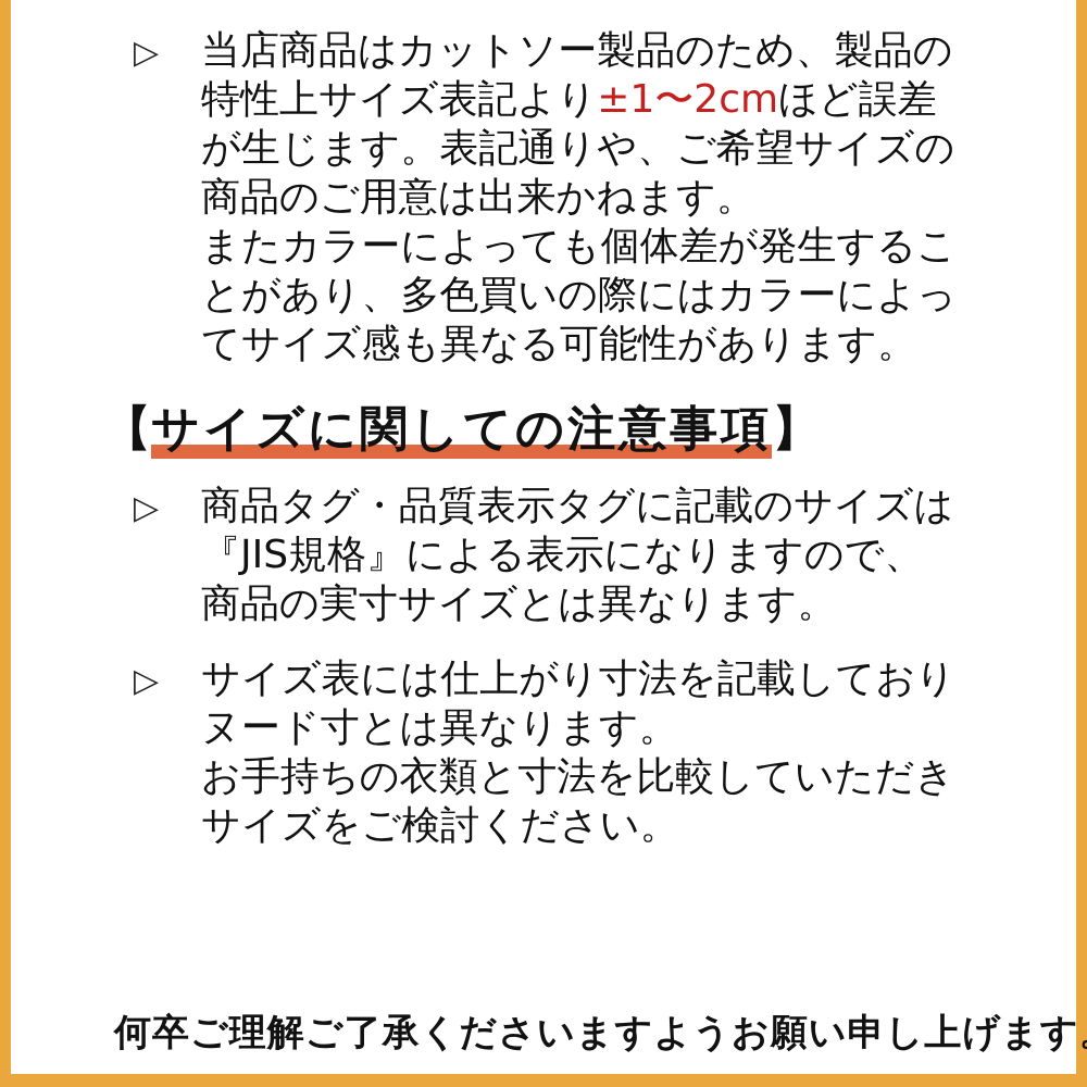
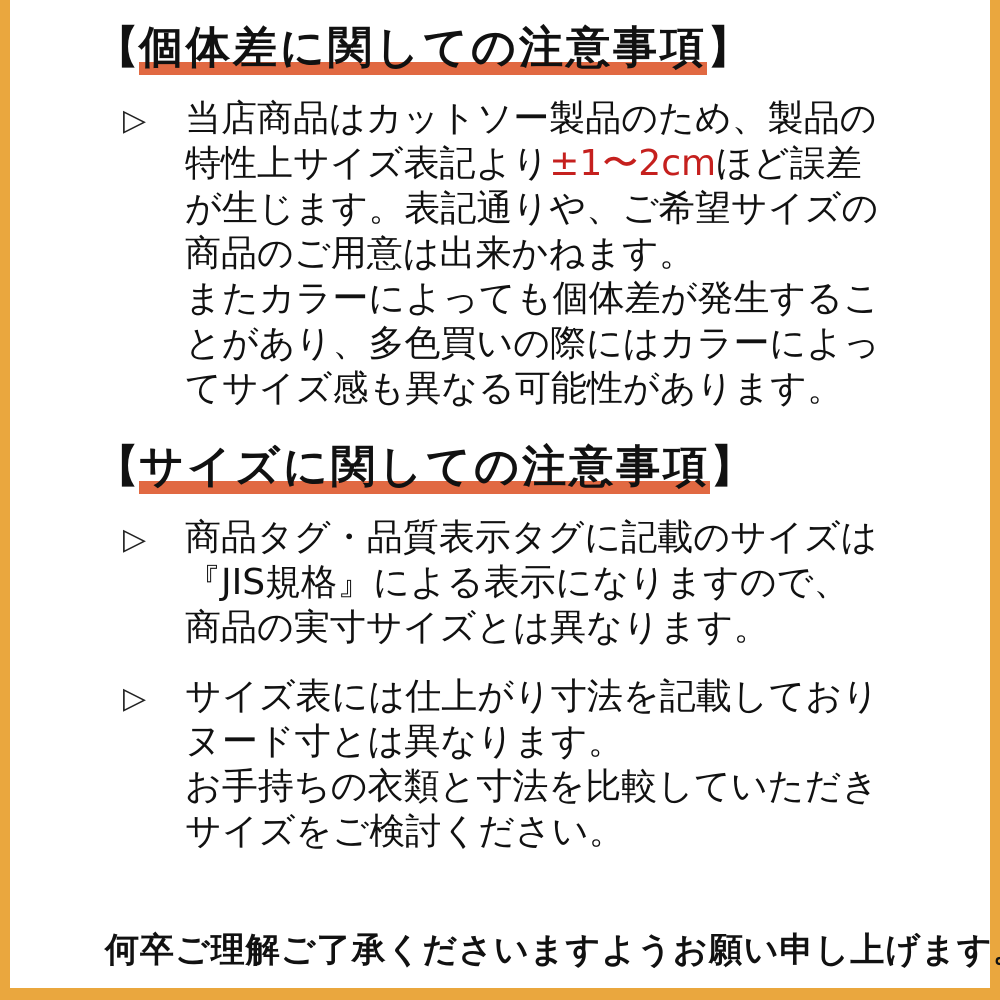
+ 【個体差に関しての注意事項】
  ▷
  当店商品はカットソー製品のため、製品の
  特性上サイズ表記より±1〜2cmほど誤差
  が生じます。表記通りや、ご希望サイズの
  商品のご用意は出来かねます。
  またカラーによっても個体差が発生するこ
  とがあり、多色買いの際にはカラーによっ
  てサイズ感も異なる可能性があります。
  【サイズに関しての注意事項】
  ▷
  商品タグ・品質表示タグに記載のサイズは
  『JIS規格』による表示になりますので、
  商品の実寸サイズとは異なります。
  ▷
  サイズ表には仕上がり寸法を記載しており
  ヌード寸とは異なります。
  お手持ちの衣類と寸法を比較していただき
  サイズをご検討ください。
  何卒ご理解ご了承くださいますようお願い申し上げます
